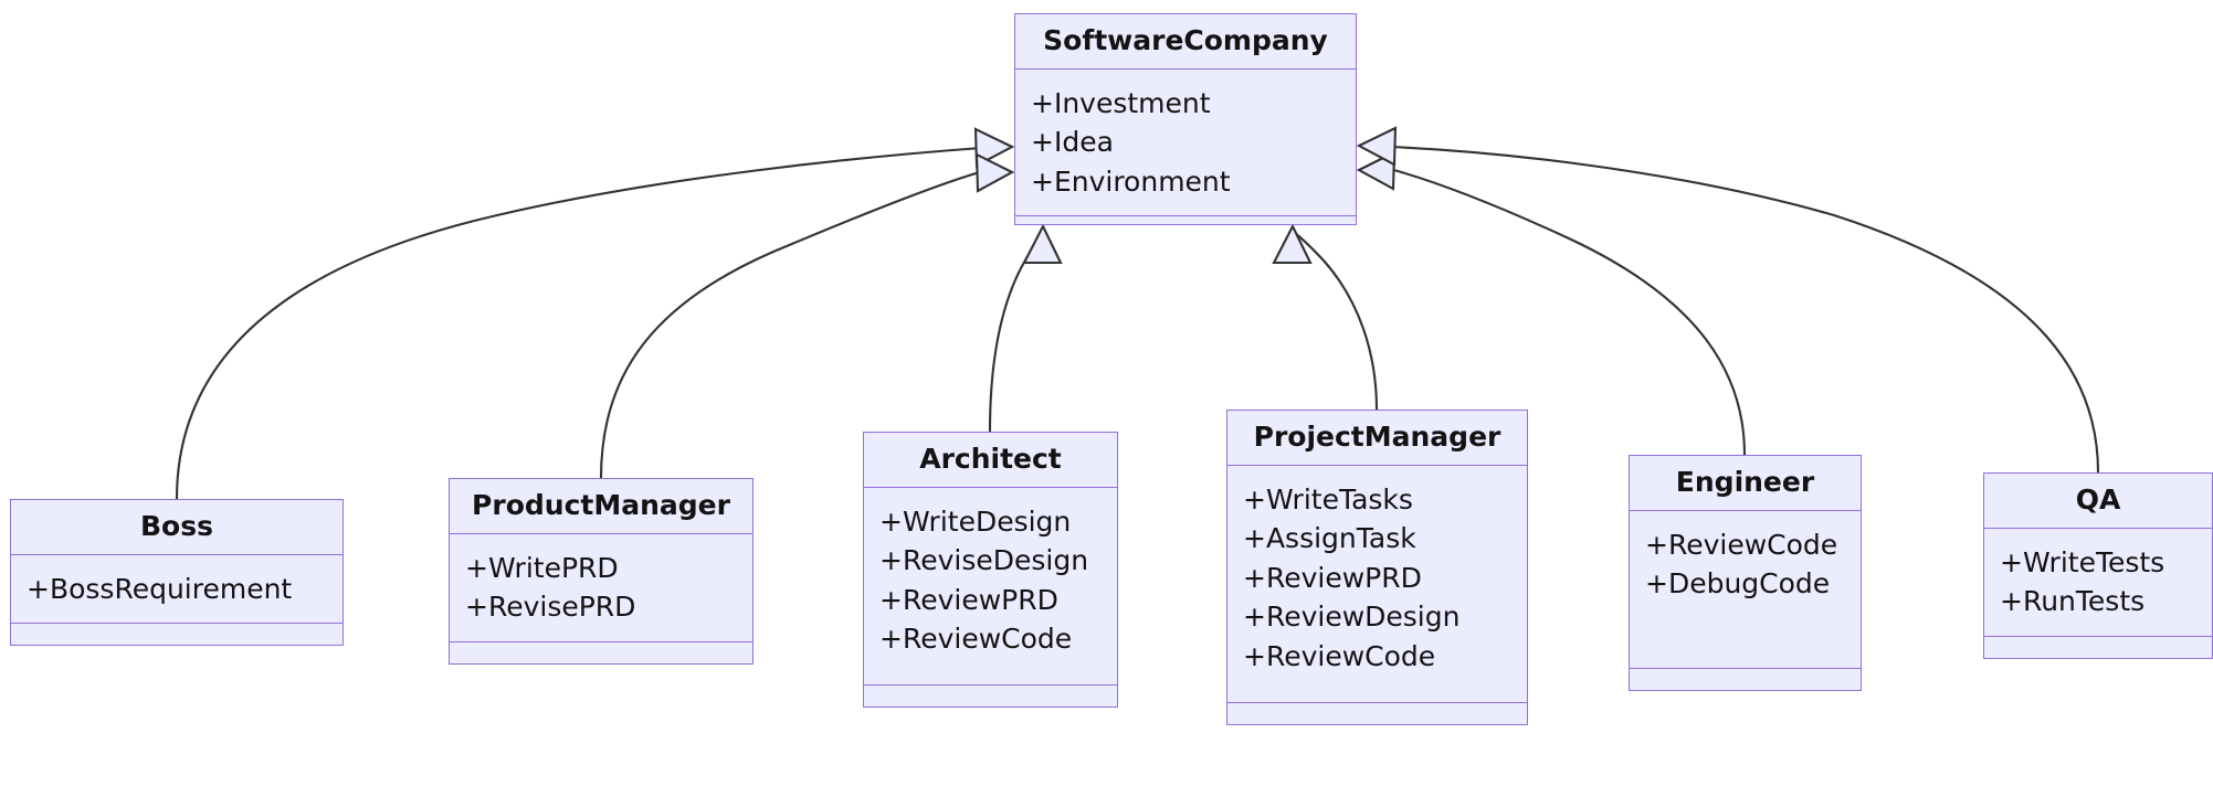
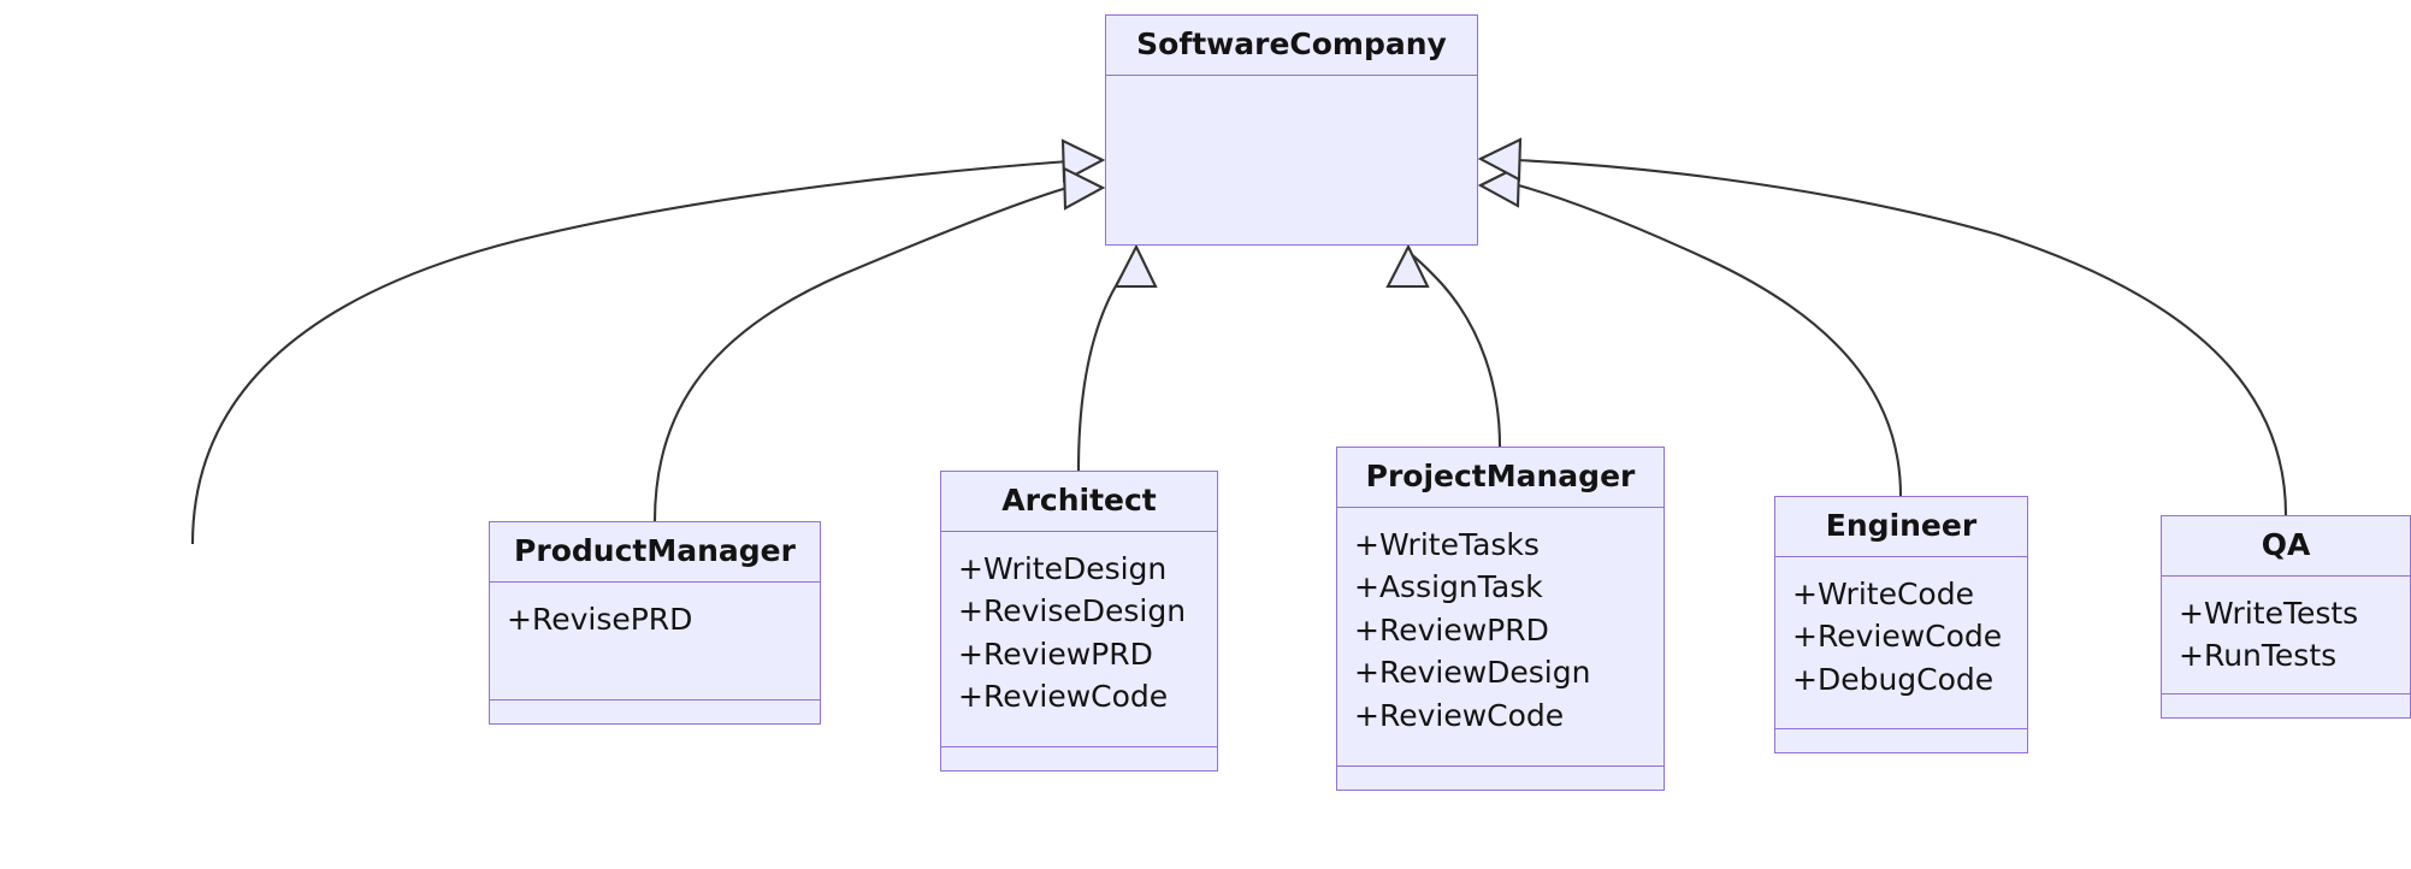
  SoftwareCompany
- +Investment
- +Idea
- +Environment
- Boss
- +BossRequirement
  ProductManager
- +WritePRD
  +RevisePRD
  Architect
  +WriteDesign
  +ReviseDesign
  +ReviewPRD
  +ReviewCode
  ProjectManager
  +WriteTasks
  +AssignTask
  +ReviewPRD
  +ReviewDesign
  +ReviewCode
  Engineer
+ +WriteCode
  +ReviewCode
  +DebugCode
  QA
  +WriteTests
  +RunTests
